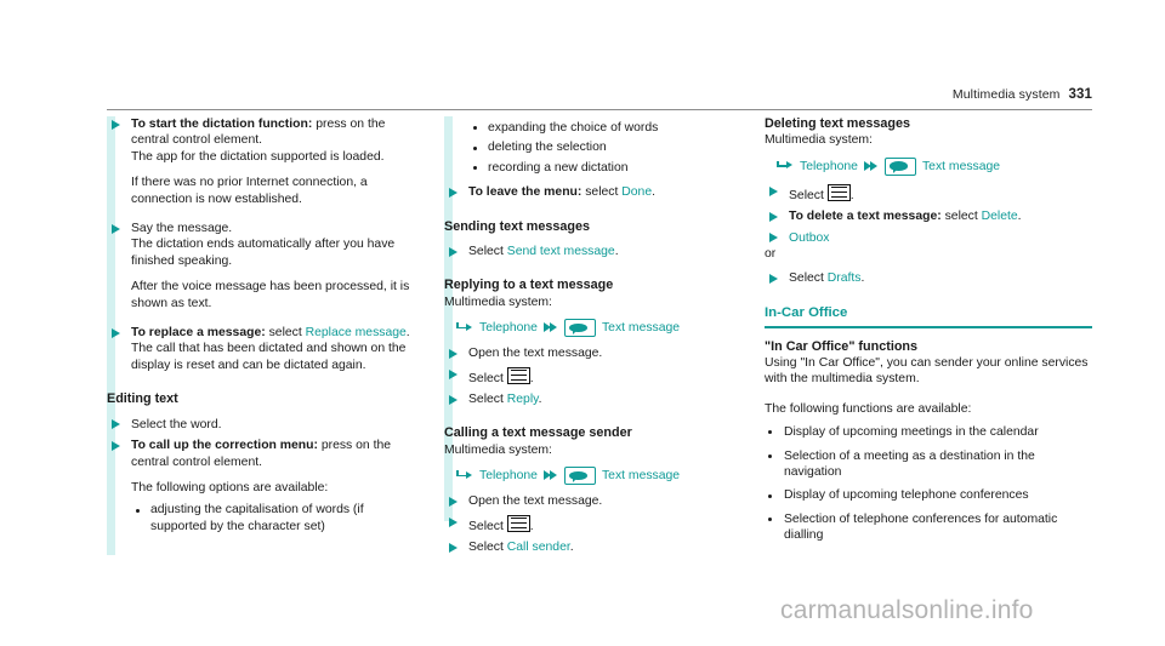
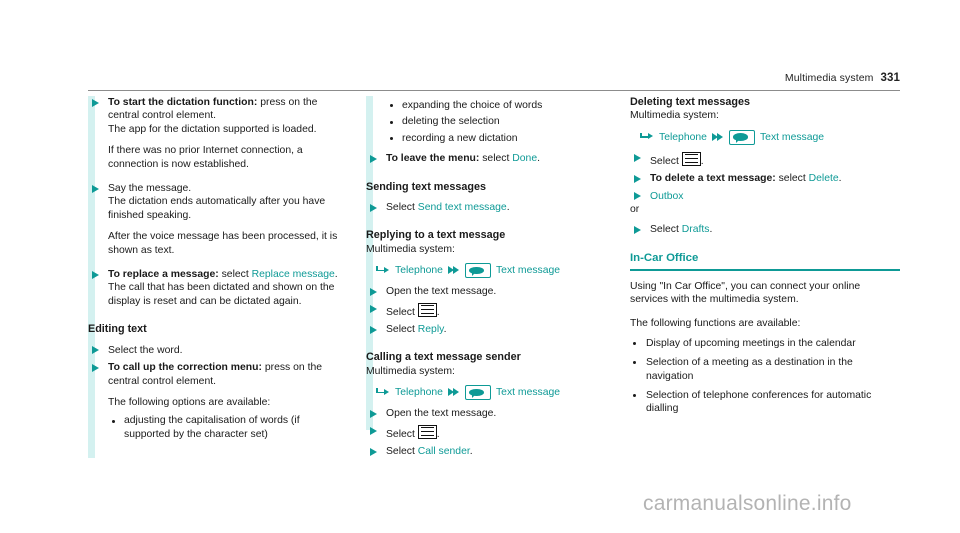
  Multimedia system 331
  To start the dictation function: press on the central control element.
  The app for the dictation supported is loaded.
  If there was no prior Internet connection, a connection is now established.
  Say the message.
  The dictation ends automatically after you have finished speaking.
  After the voice message has been processed, it is shown as text.
  To replace a message: select Replace message.
  The call that has been dictated and shown on the display is reset and can be dictated again.
  Editing text
  Select the word.
  To call up the correction menu: press on the central control element.
  The following options are available:
  adjusting the capitalisation of words (if supported by the character set)
  expanding the choice of words
  deleting the selection
  recording a new dictation
  To leave the menu: select Done.
  Sending text messages
  Select Send text message.
  Replying to a text message
  Multimedia system:
  Telephone
  Text message
  Open the text message.
  Select .
  Select Reply.
  Calling a text message sender
  Multimedia system:
  Telephone
  Text message
  Open the text message.
  Select .
  Select Call sender.
  Deleting text messages
  Multimedia system:
  Telephone
  Text message
  Select .
  To delete a text message: select Delete.
  Outbox
  or
  Select Drafts.
  In-Car Office
- "In Car Office" functions
- Using "In Car Office", you can sender your online services with the multimedia system.
+ Using "In Car Office", you can connect your online services with the multimedia system.
  The following functions are available:
  Display of upcoming meetings in the calendar
  Selection of a meeting as a destination in the navigation
- Display of upcoming telephone conferences
  Selection of telephone conferences for automatic dialling
  carmanualsonline.info
